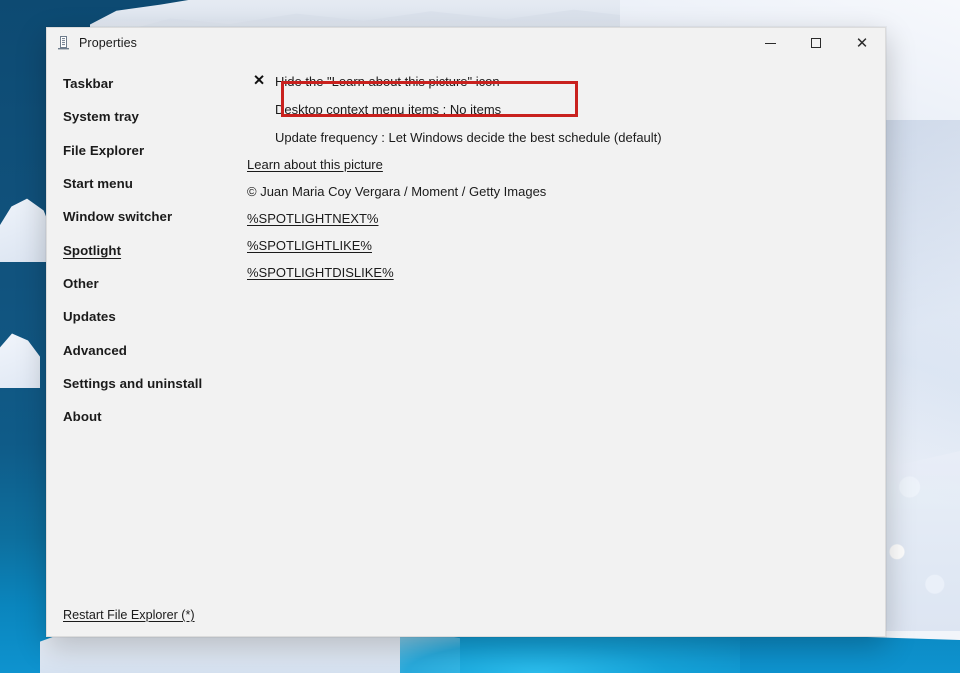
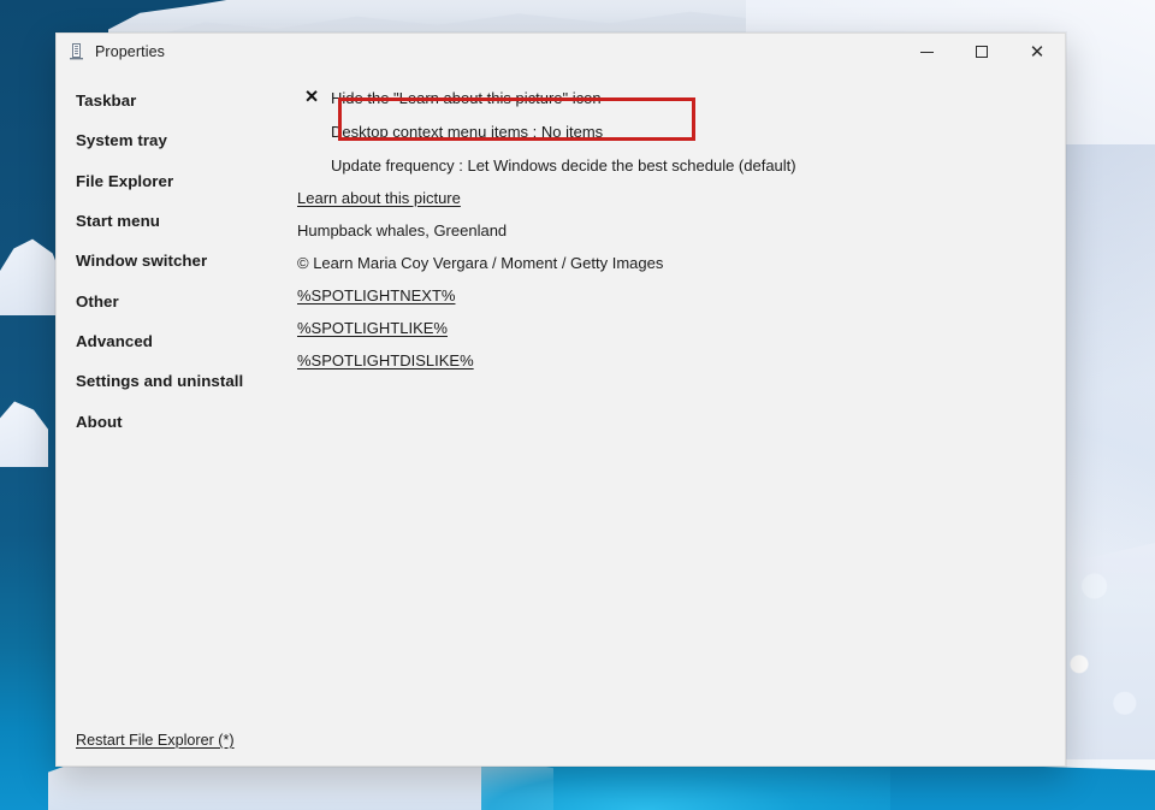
  Properties
  ✕
  Taskbar
  System tray
  File Explorer
  Start menu
  Window switcher
- Spotlight
  Other
- Updates
  Advanced
  Settings and uninstall
  About
  ✕
  Hide the "Learn about this picture" icon
  Desktop context menu items : No items
  Update frequency : Let Windows decide the best schedule (default)
  Learn about this picture
+ Humpback whales, Greenland
- © Juan Maria Coy Vergara / Moment / Getty Images
+ © Learn Maria Coy Vergara / Moment / Getty Images
  %SPOTLIGHTNEXT%
  %SPOTLIGHTLIKE%
  %SPOTLIGHTDISLIKE%
  Restart File Explorer (*)
